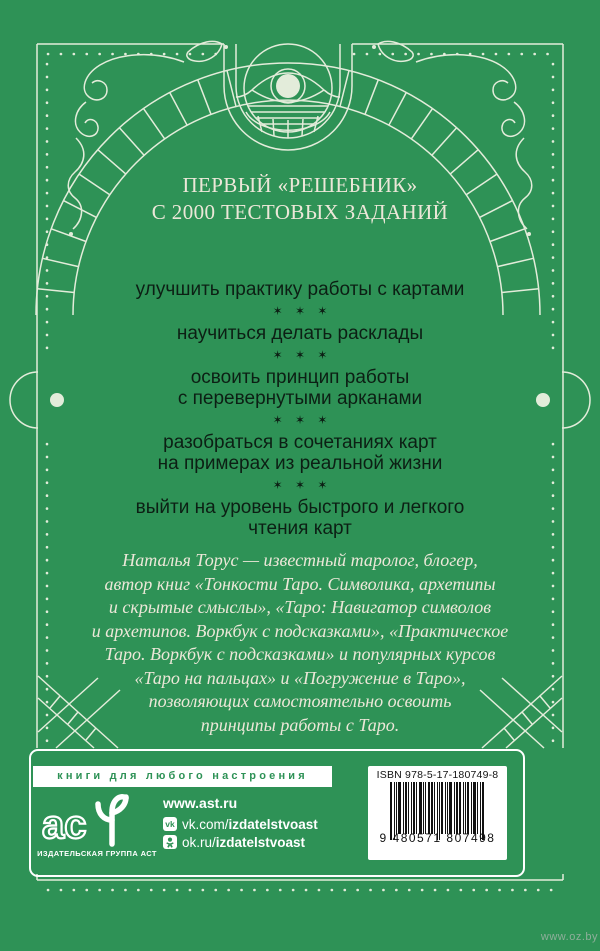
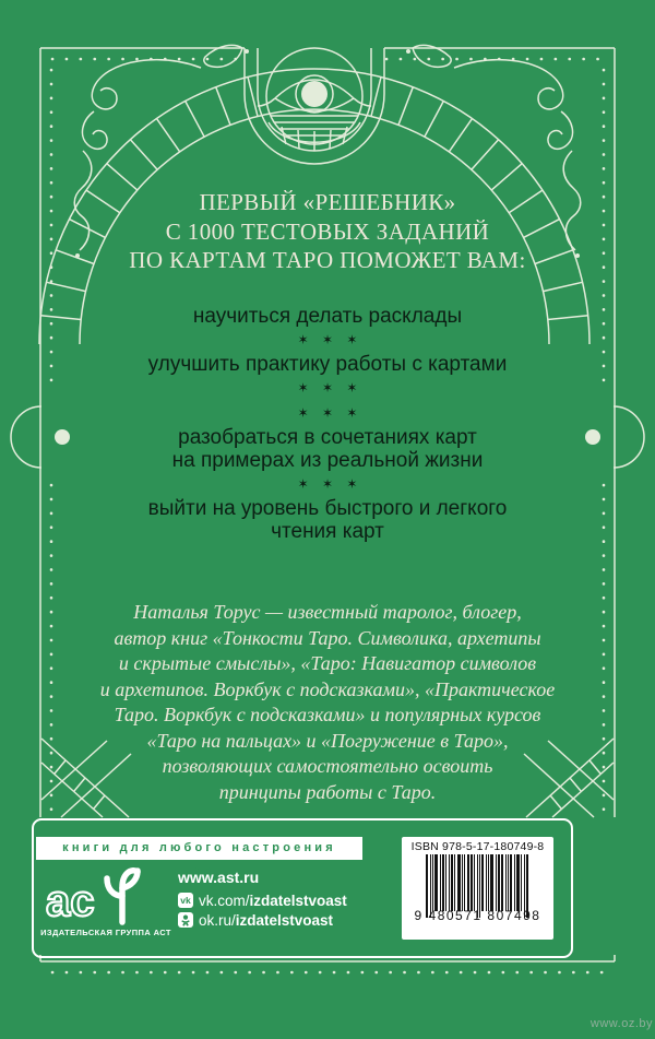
  ПЕРВЫЙ «РЕШЕБНИК»
- С 2000 ТЕСТОВЫХ ЗАДАНИЙ
+ С 1000 ТЕСТОВЫХ ЗАДАНИЙ
+ ПО КАРТАМ ТАРО ПОМОЖЕТ ВАМ:
- улучшить практику работы с картами
+ научиться делать расклады
  ✶ ✶ ✶
- научиться делать расклады
+ улучшить практику работы с картами
  ✶ ✶ ✶
- освоить принцип работы
- с перевернутыми арканами
  ✶ ✶ ✶
  разобраться в сочетаниях карт
  на примерах из реальной жизни
  ✶ ✶ ✶
  выйти на уровень быстрого и легкого
  чтения карт
  Наталья Торус — известный таролог, блогер,
  автор книг «Тонкости Таро. Символика, архетипы
  и скрытые смыслы», «Таро: Навигатор символов
  и архетипов. Воркбук с подсказками», «Практическое
  Таро. Воркбук с подсказками» и популярных курсов
  «Таро на пальцах» и «Погружение в Таро»,
  позволяющих самостоятельно освоить
  принципы работы с Таро.
  книги для любого настроения здесь
  ас
  ИЗДАТЕЛЬСКАЯ ГРУППА АСТ
  www.ast.ru
  vk
  vk.com/izdatelstvoast
  ok.ru/izdatelstvoast
  ISBN 978-5-17-180749-8
  9 480571 807498
  www.oz.by
